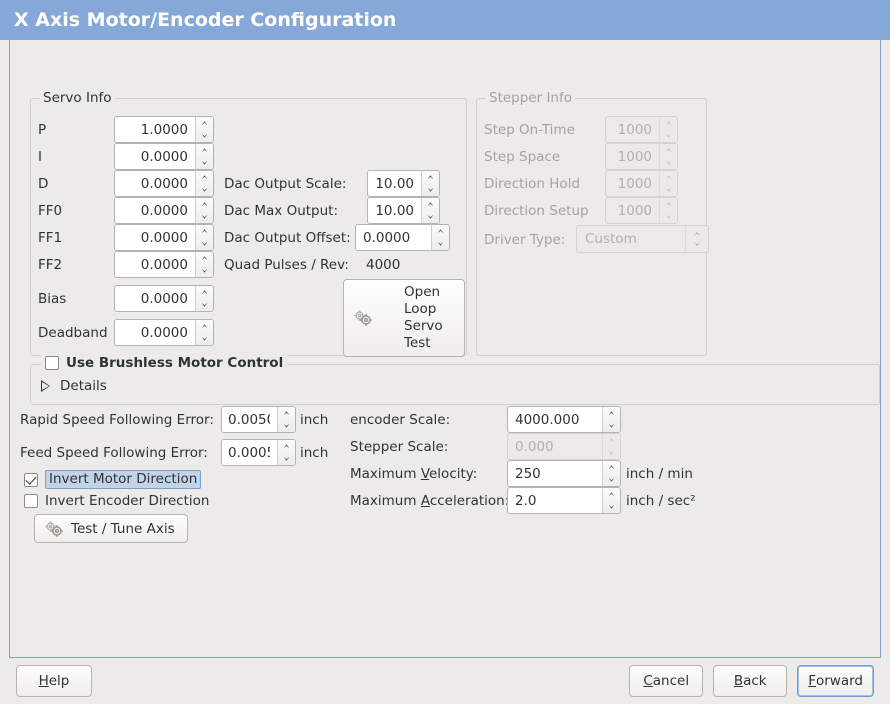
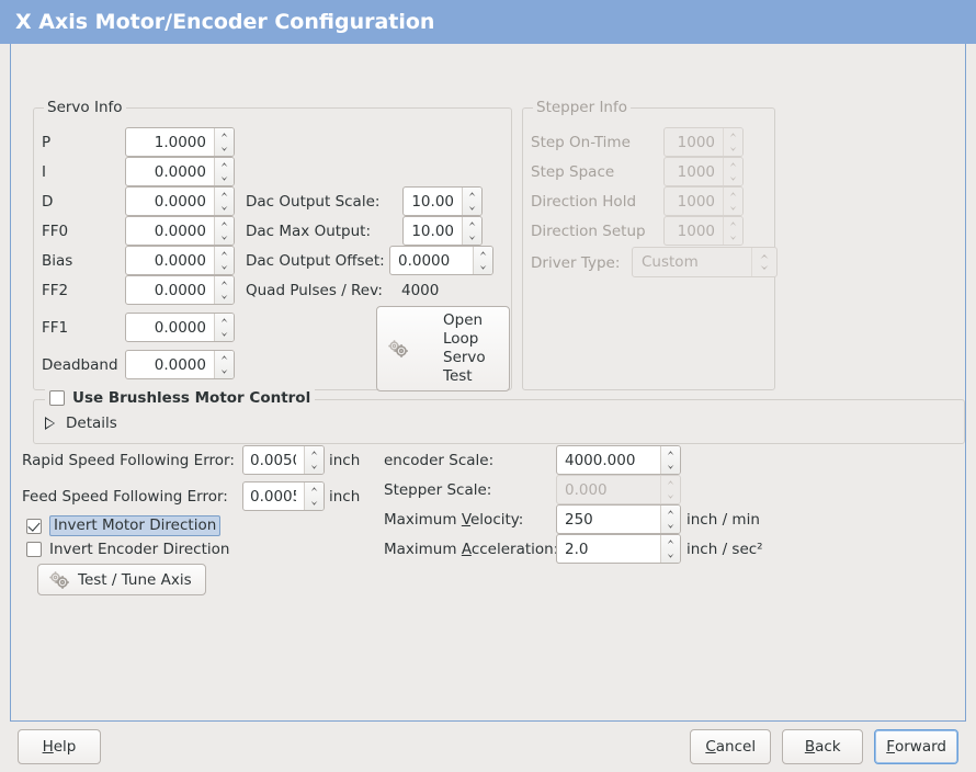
  X Axis Motor/Encoder Configuration
  Servo Info
  P
  I
  D
  FF0
- FF1
+ Bias
  FF2
- Bias
+ FF1
  Deadband
  1.0000
  0.0000
  0.0000
  0.0000
  0.0000
  0.0000
  0.0000
  0.0000
  Dac Output Scale:
  Dac Max Output:
  Dac Output Offset:
  10.00
  10.00
  0.0000
  Quad Pulses / Rev:
  4000
  Open
  Loop
  Servo
  Test
  Stepper Info
  Step On-Time
  Step Space
  Direction Hold
  Direction Setup
  1000
  1000
  1000
  1000
  Driver Type:
  Custom
  Use Brushless Motor Control
  Details
  Rapid Speed Following Error:
  0.005
  inch
  Feed Speed Following Error:
  0.000
  inch
  Invert Motor Direction
  Invert Encoder Direction
  Test / Tune Axis
  encoder Scale:
  4000.000
  Stepper Scale:
  0.000
  Maximum Velocity:
  250
  inch / min
  Maximum Acceleration
  2.0
  inch / sec²
  H
  elp
  C
  ancel
  B
  ack
  F
  orward
